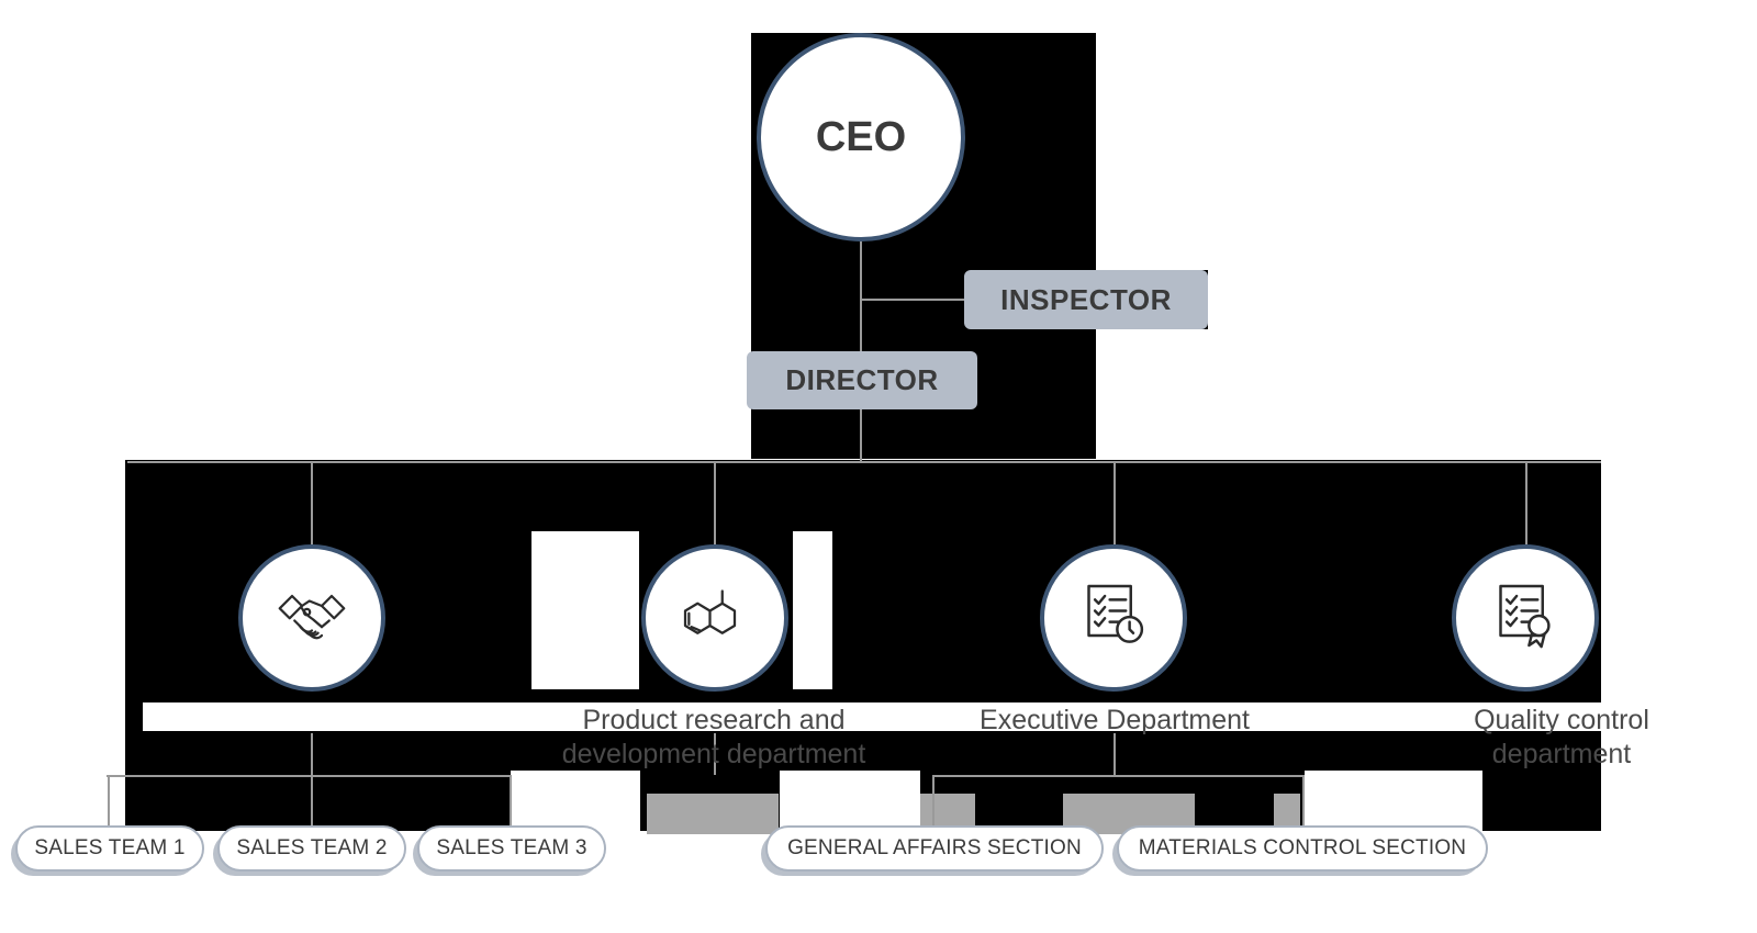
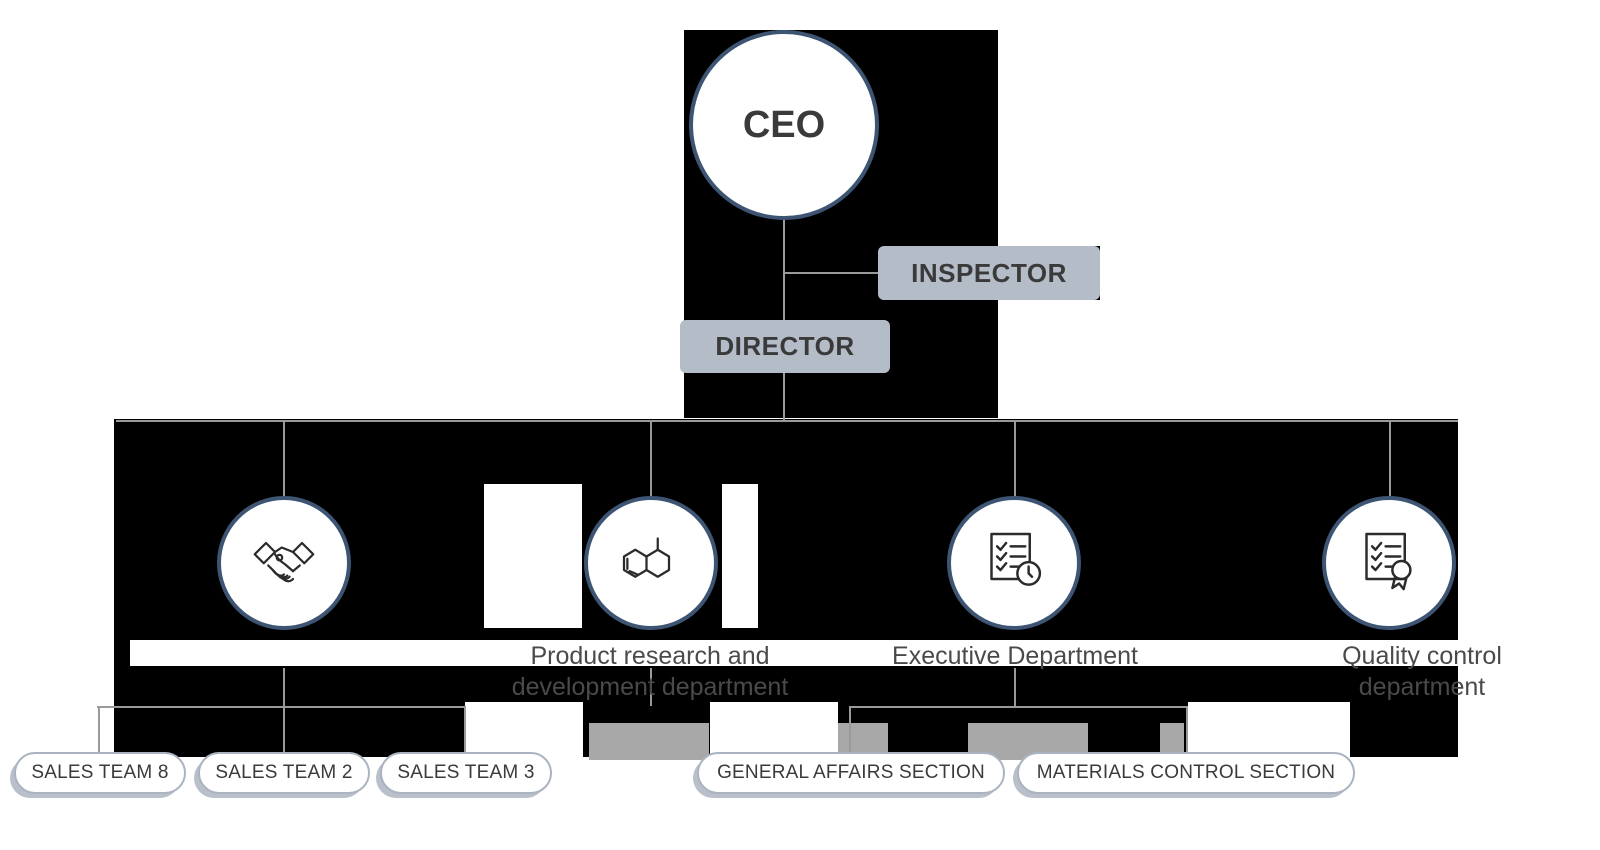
  CEO
  INSPECTOR
  DIRECTOR
  Product research and
  development department
  Executive Department
  Quality control
  department
- SALES TEAM 1
+ SALES TEAM 8
  SALES TEAM 2
  SALES TEAM 3
  GENERAL AFFAIRS SECTION
  MATERIALS CONTROL SECTION
